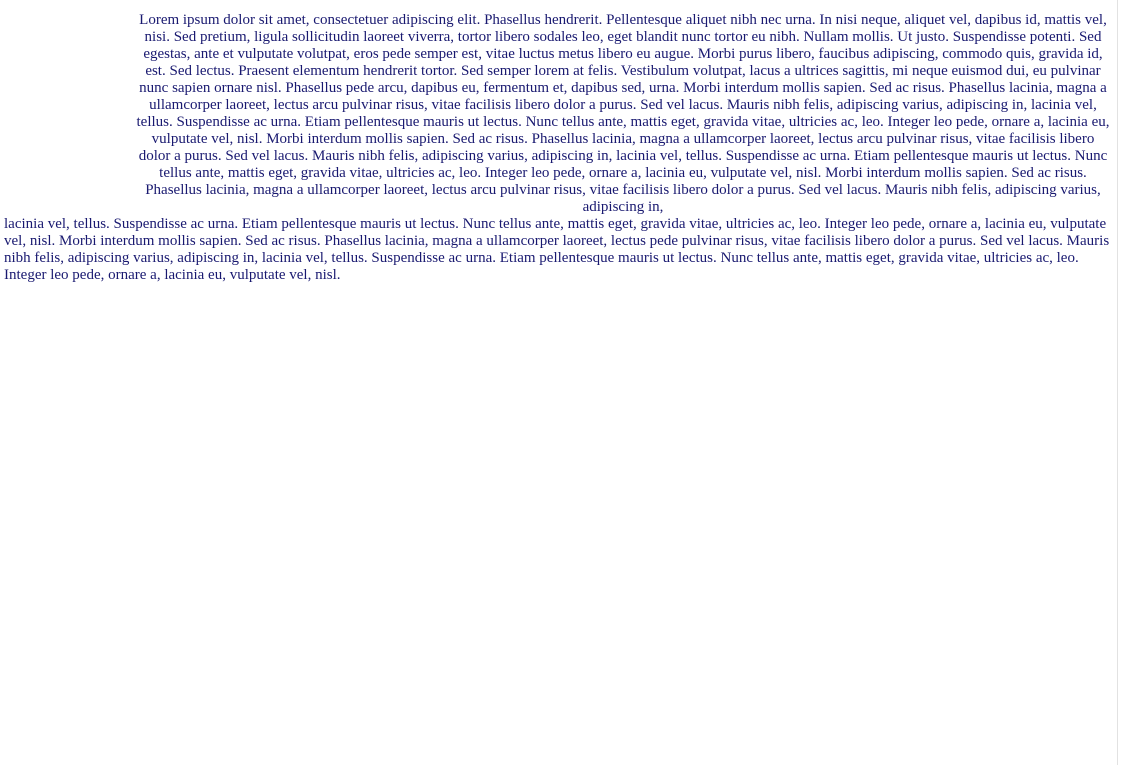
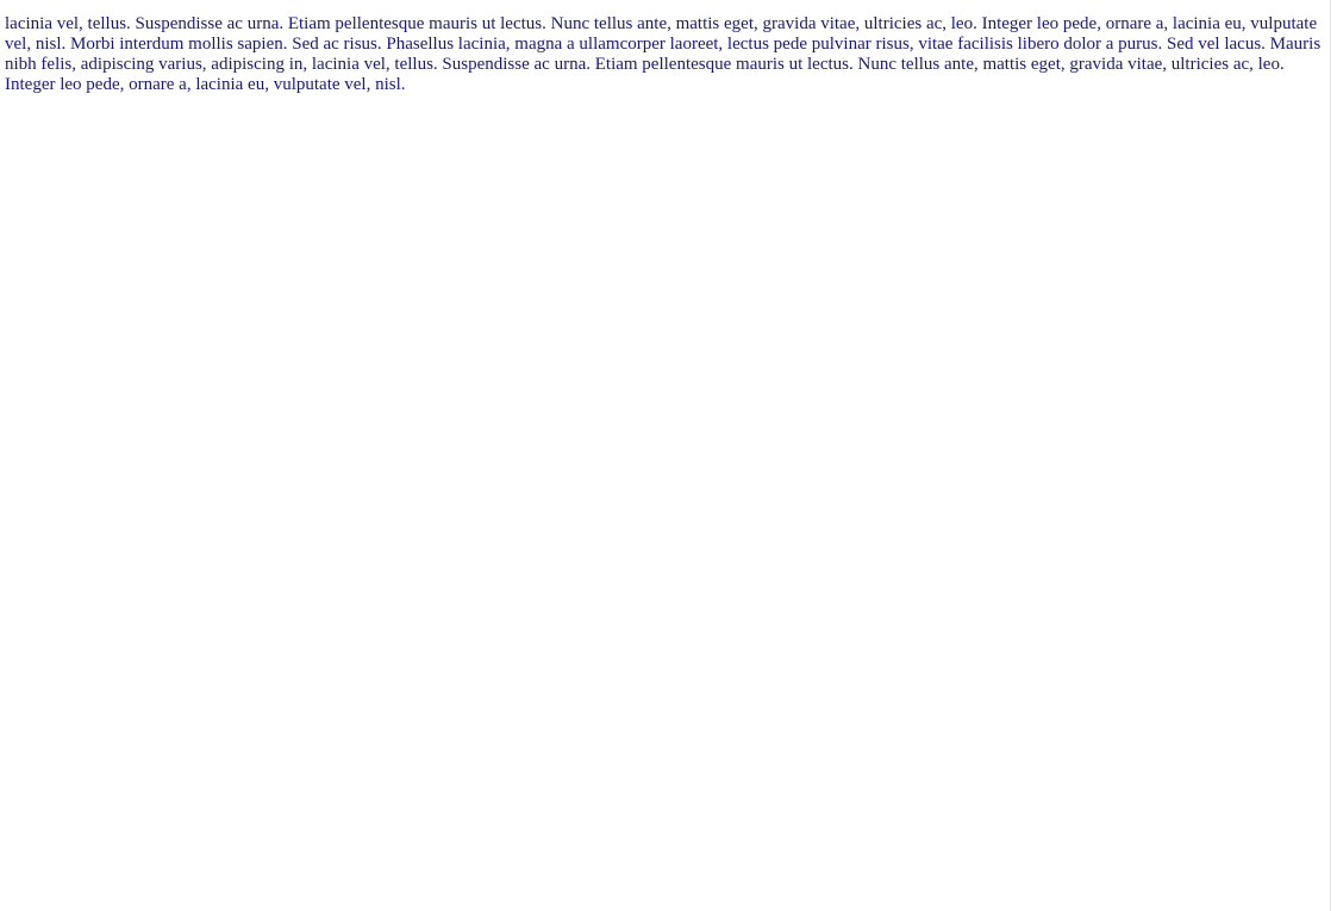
- Lorem ipsum dolor sit amet, consectetuer adipiscing elit. Phasellus hendrerit. Pellentesque aliquet nibh nec urna. In nisi neque, aliquet vel, dapibus id, mattis vel, nisi. Sed pretium, ligula sollicitudin laoreet viverra, tortor libero sodales leo, eget blandit nunc tortor eu nibh. Nullam mollis. Ut justo. Suspendisse potenti. Sed egestas, ante et vulputate volutpat, eros pede semper est, vitae luctus metus libero eu augue. Morbi purus libero, faucibus adipiscing, commodo quis, gravida id, est. Sed lectus. Praesent elementum hendrerit tortor. Sed semper lorem at felis. Vestibulum volutpat, lacus a ultrices sagittis, mi neque euismod dui, eu pulvinar nunc sapien ornare nisl. Phasellus pede arcu, dapibus eu, fermentum et, dapibus sed, urna. Morbi interdum mollis sapien. Sed ac risus. Phasellus lacinia, magna a ullamcorper laoreet, lectus arcu pulvinar risus, vitae facilisis libero dolor a purus. Sed vel lacus. Mauris nibh felis, adipiscing varius, adipiscing in, lacinia vel, tellus. Suspendisse ac urna. Etiam pellentesque mauris ut lectus. Nunc tellus ante, mattis eget, gravida vitae, ultricies ac, leo. Integer leo pede, ornare a, lacinia eu, vulputate vel, nisl. Morbi interdum mollis sapien. Sed ac risus. Phasellus lacinia, magna a ullamcorper laoreet, lectus arcu pulvinar risus, vitae facilisis libero dolor a purus. Sed vel lacus. Mauris nibh felis, adipiscing varius, adipiscing in, lacinia vel, tellus. Suspendisse ac urna. Etiam pellentesque mauris ut lectus. Nunc tellus ante, mattis eget, gravida vitae, ultricies ac, leo. Integer leo pede, ornare a, lacinia eu, vulputate vel, nisl. Morbi interdum mollis sapien. Sed ac risus. Phasellus lacinia, magna a ullamcorper laoreet, lectus arcu pulvinar risus, vitae facilisis libero dolor a purus. Sed vel lacus. Mauris nibh felis, adipiscing varius, adipiscing in,
  lacinia vel, tellus. Suspendisse ac urna. Etiam pellentesque mauris ut lectus. Nunc tellus ante, mattis eget, gravida vitae, ultricies ac, leo. Integer leo pede, ornare a, lacinia eu, vulputate vel, nisl. Morbi interdum mollis sapien. Sed ac risus. Phasellus lacinia, magna a ullamcorper laoreet, lectus pede pulvinar risus, vitae facilisis libero dolor a purus. Sed vel lacus. Mauris nibh felis, adipiscing varius, adipiscing in, lacinia vel, tellus. Suspendisse ac urna. Etiam pellentesque mauris ut lectus. Nunc tellus ante, mattis eget, gravida vitae, ultricies ac, leo. Integer leo pede, ornare a, lacinia eu, vulputate vel, nisl.
